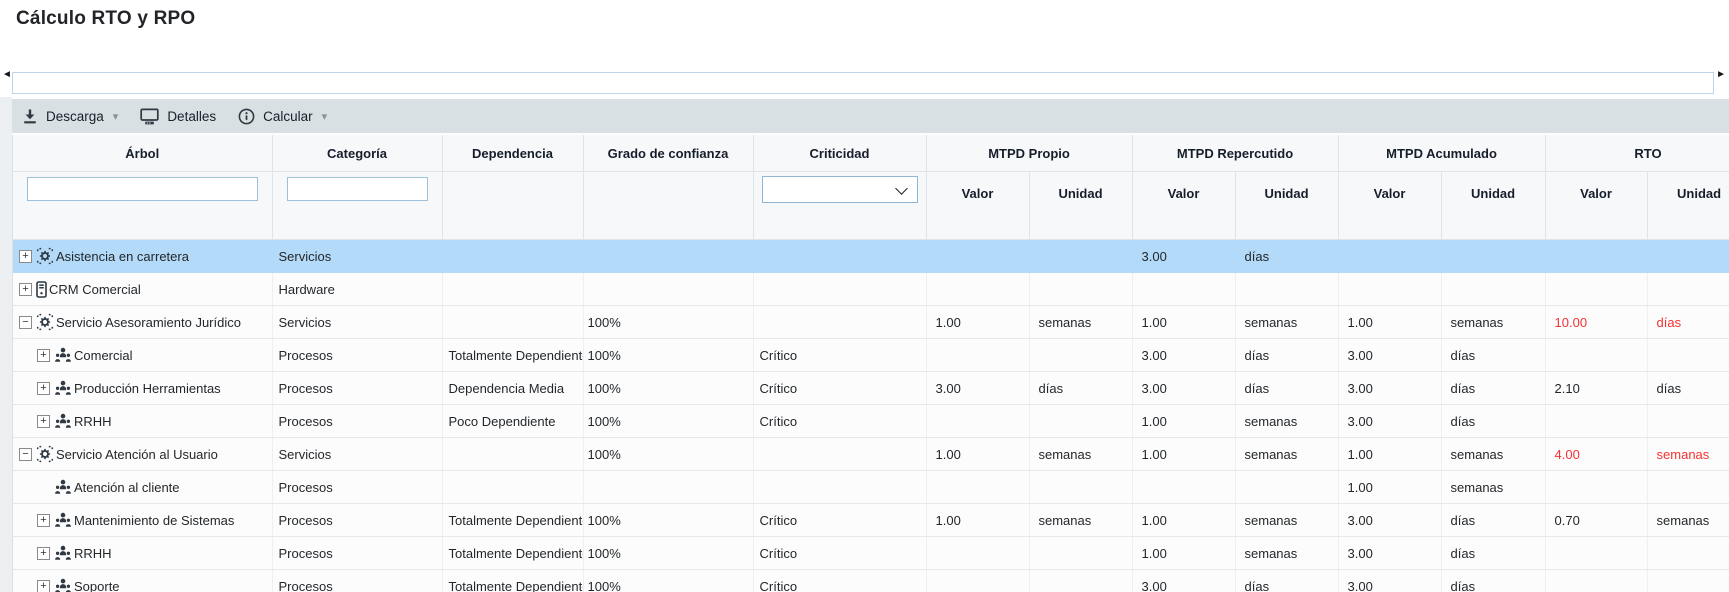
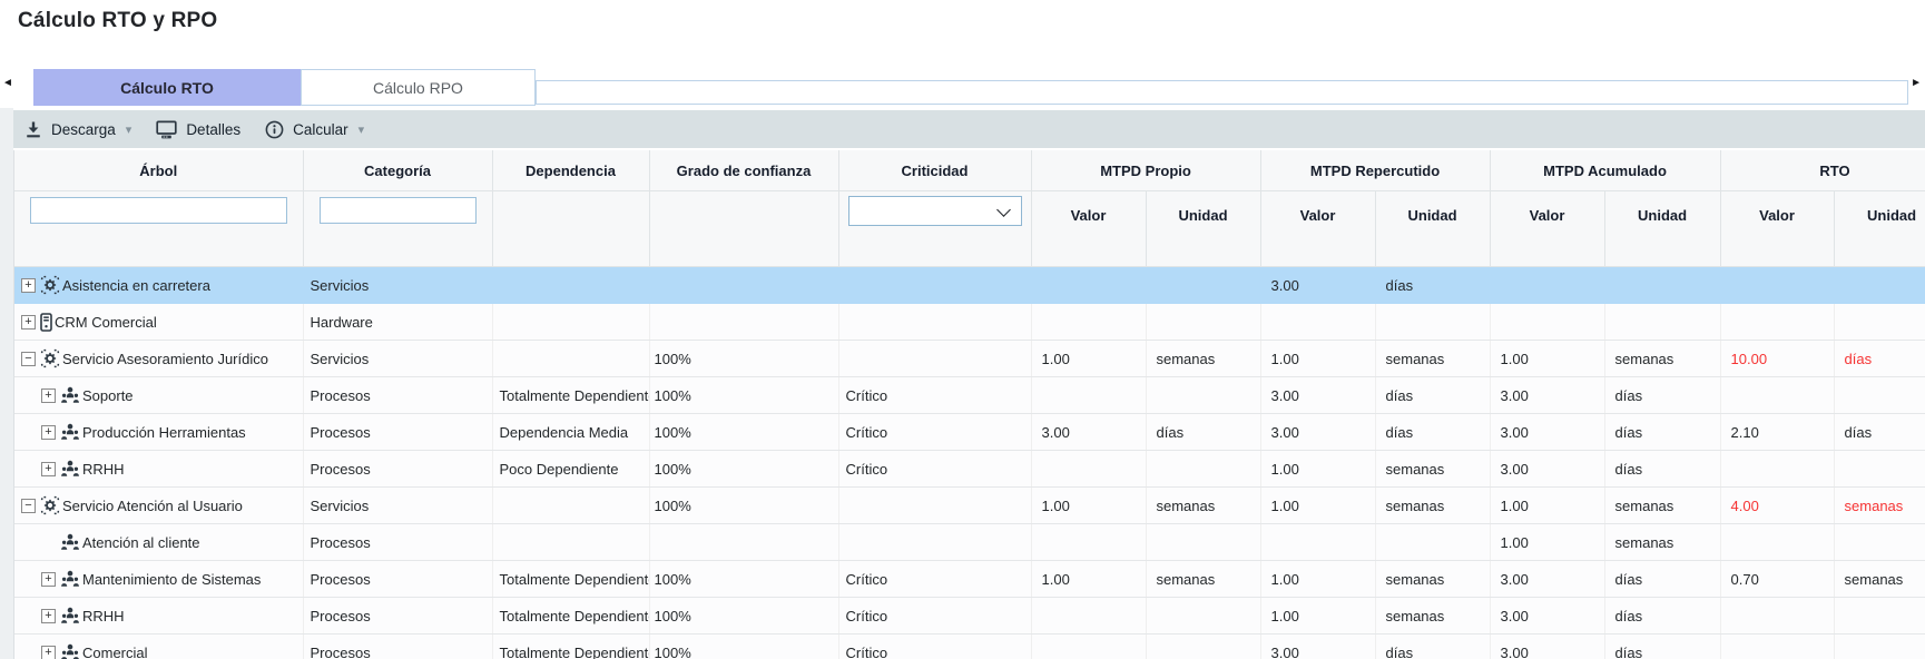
  Cálculo RTO y RPO
  ◄
  ►
+ Cálculo RTO
+ Cálculo RPO
  Descarga
  ▾
  Detalles
  Calcular
  ▾
  Árbol	Categoría	Dependencia	Grado de confianza	Criticidad	MTPD Propio	MTPD Repercutido	MTPD Acumulado	RTO
  					Valor	Unidad	Valor	Unidad	Valor	Unidad	Valor	Unidad
  + Asistencia en carretera	Servicios						3.00	días
  + CRM Comercial	Hardware
  − Servicio Asesoramiento Jurídico	Servicios		100%		1.00	semanas	1.00	semanas	1.00	semanas	10.00	días
- + Comercial	Procesos	Totalmente Dependient	100%	Crítico			3.00	días	3.00	días
+ + Soporte	Procesos	Totalmente Dependient	100%	Crítico			3.00	días	3.00	días
  + Producción Herramientas	Procesos	Dependencia Media	100%	Crítico	3.00	días	3.00	días	3.00	días	2.10	días
  + RRHH	Procesos	Poco Dependiente	100%	Crítico			1.00	semanas	3.00	días
  − Servicio Atención al Usuario	Servicios		100%		1.00	semanas	1.00	semanas	1.00	semanas	4.00	semanas
  Atención al cliente	Procesos								1.00	semanas
  + Mantenimiento de Sistemas	Procesos	Totalmente Dependient	100%	Crítico	1.00	semanas	1.00	semanas	3.00	días	0.70	semanas
  + RRHH	Procesos	Totalmente Dependient	100%	Crítico			1.00	semanas	3.00	días
- + Soporte	Procesos	Totalmente Dependient	100%	Crítico			3.00	días	3.00	días
+ + Comercial	Procesos	Totalmente Dependient	100%	Crítico			3.00	días	3.00	días
